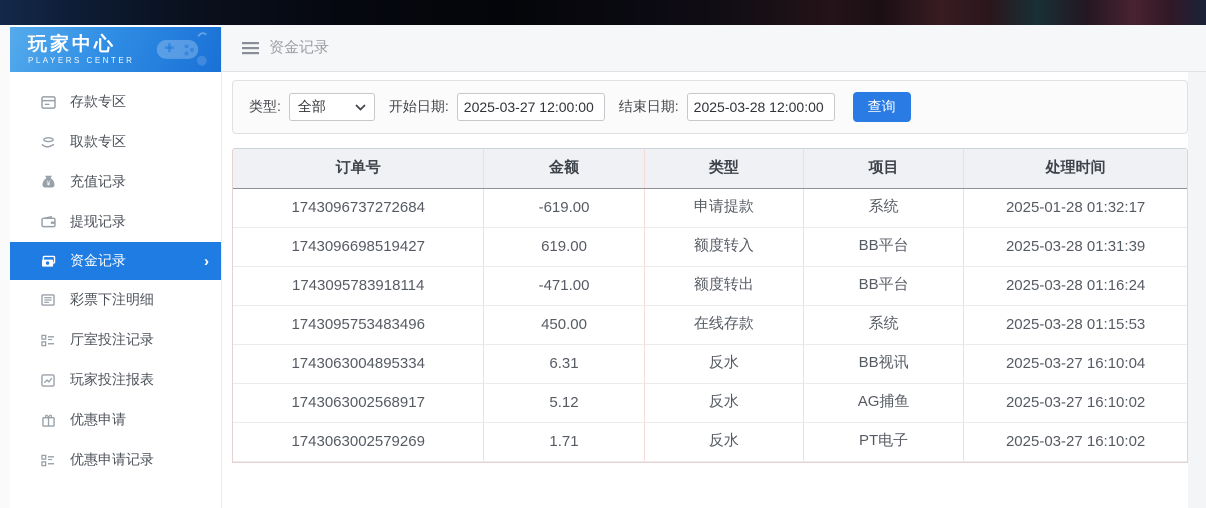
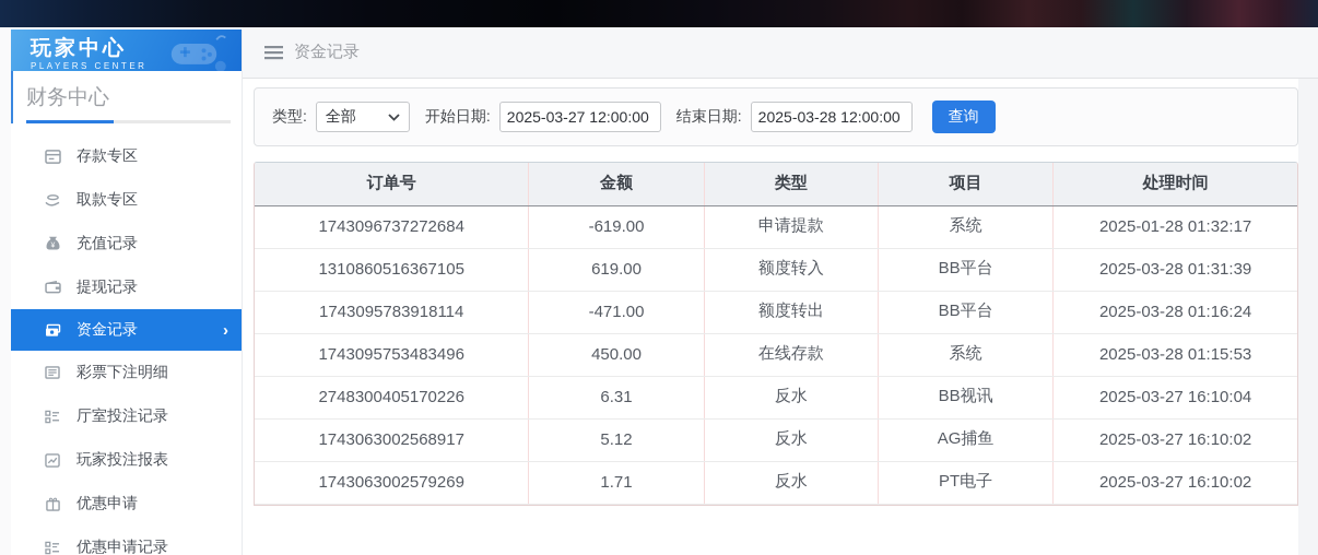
  玩家中心
  PLAYERS CENTER
+ 财务中心
  存款专区
  取款专区
  充值记录
  提现记录
  资金记录
  ›
  彩票下注明细
  厅室投注记录
  玩家投注报表
  优惠申请
  优惠申请记录
  资金记录
  类型:
  全部
  开始日期:
  2025-03-27 12:00:00
  结束日期:
  2025-03-28 12:00:00
  查询
  订单号	金额	类型	项目	处理时间
  1743096737272684	-619.00	申请提款	系统	2025-01-28 01:32:17
- 1743096698519427	619.00	额度转入	BB平台	2025-03-28 01:31:39
+ 1310860516367105	619.00	额度转入	BB平台	2025-03-28 01:31:39
  1743095783918114	-471.00	额度转出	BB平台	2025-03-28 01:16:24
  1743095753483496	450.00	在线存款	系统	2025-03-28 01:15:53
- 1743063004895334	6.31	反水	BB视讯	2025-03-27 16:10:04
+ 2748300405170226	6.31	反水	BB视讯	2025-03-27 16:10:04
  1743063002568917	5.12	反水	AG捕鱼	2025-03-27 16:10:02
  1743063002579269	1.71	反水	PT电子	2025-03-27 16:10:02
